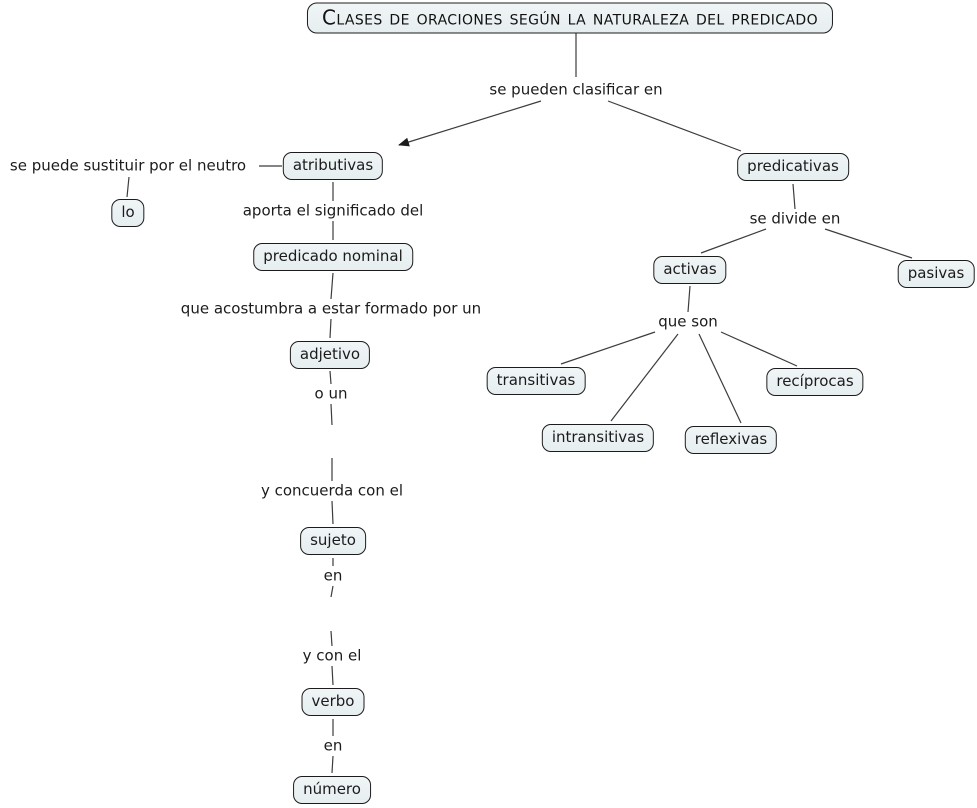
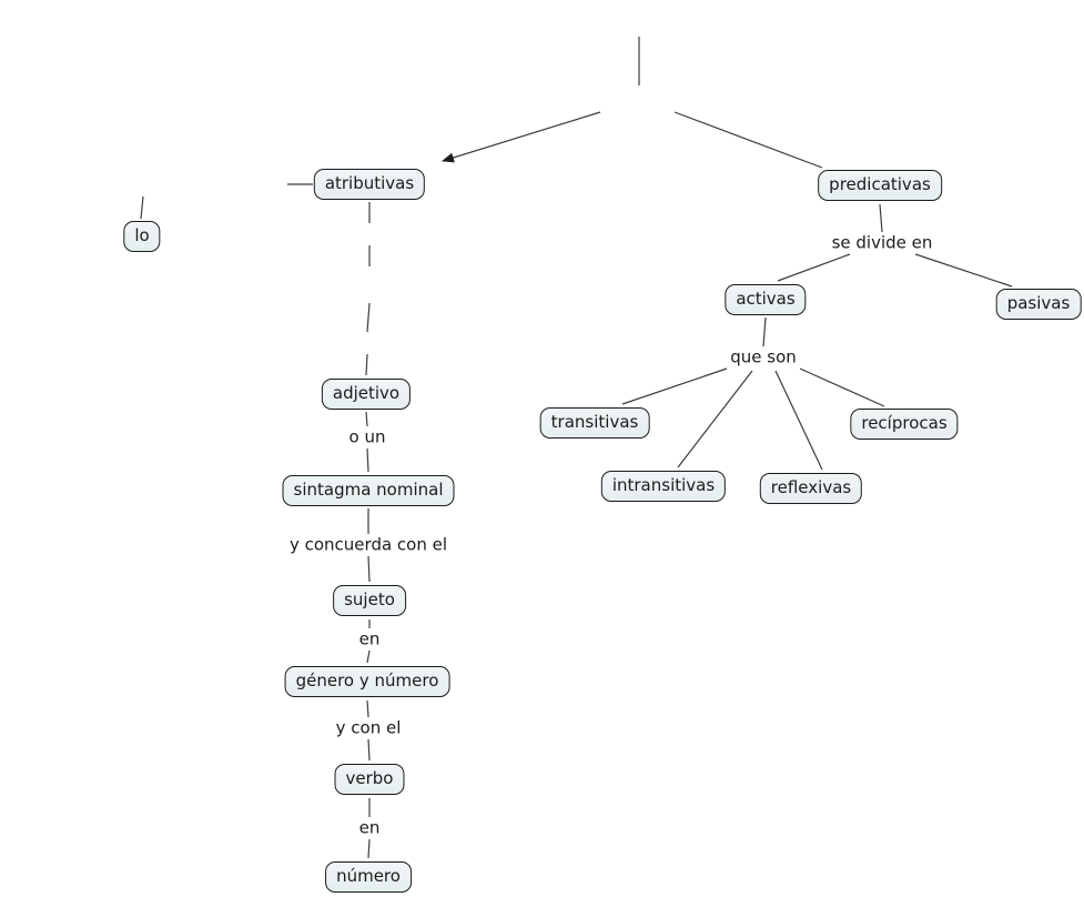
- Clases de oraciones según la naturaleza del predicado
- se pueden clasificar en
- se puede sustituir por el neutro
- aporta el significado del
- que acostumbra a estar formado por un
  o un
  y concuerda con el
  en
  y con el
  en
  se divide en
  que son
  atributivas
  lo
- predicado nominal
  adjetivo
+ sintagma nominal
  sujeto
+ género y número
  verbo
  número
  predicativas
  activas
  pasivas
  transitivas
  intransitivas
  reflexivas
  recíprocas
